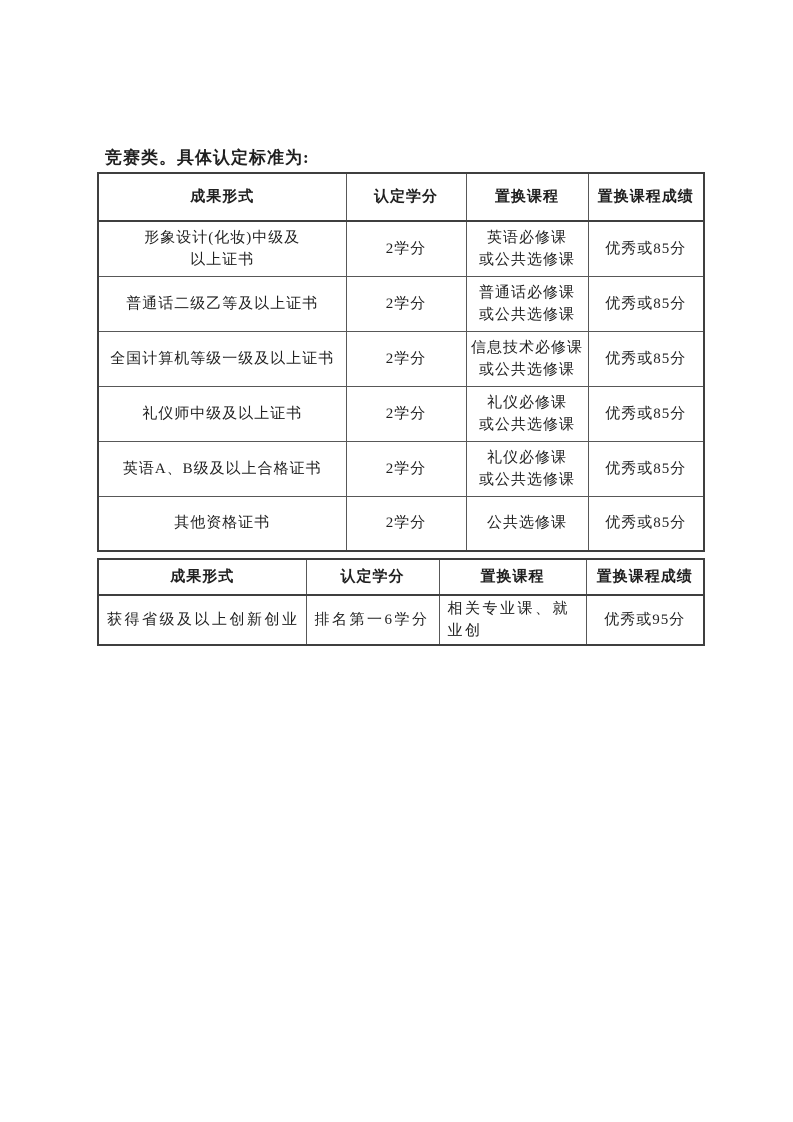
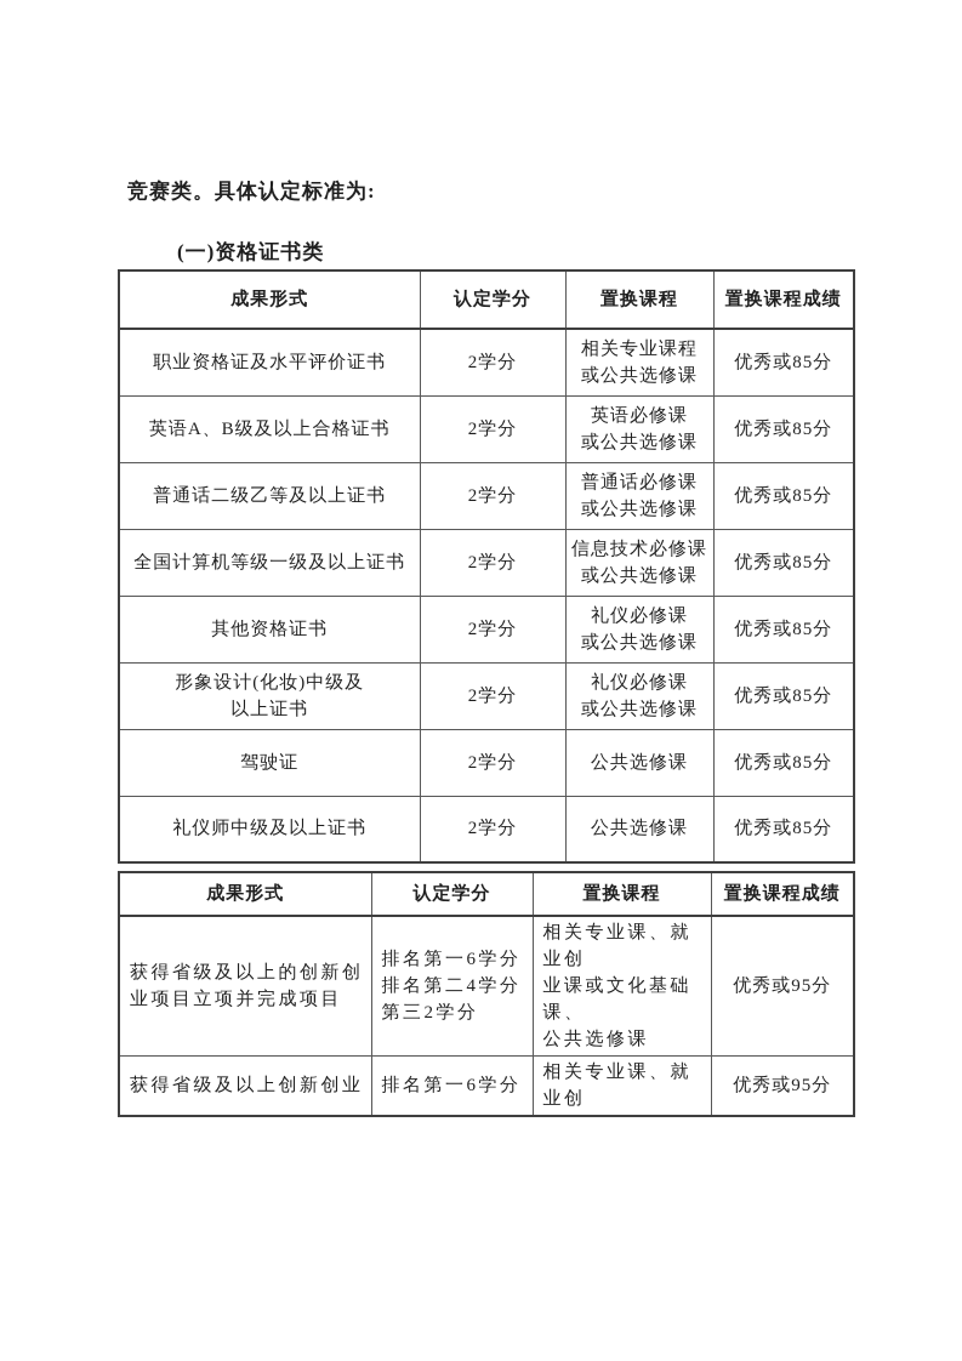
  竞赛类。具体认定标准为:
+ (一)资格证书类
  成果形式	认定学分	置换课程	置换课程成绩
+ 职业资格证及水平评价证书	2学分	相关专业课程 或公共选修课	优秀或85分
- 形象设计(化妆)中级及 以上证书	2学分	英语必修课 或公共选修课	优秀或85分
+ 英语A、B级及以上合格证书	2学分	英语必修课 或公共选修课	优秀或85分
  普通话二级乙等及以上证书	2学分	普通话必修课 或公共选修课	优秀或85分
  全国计算机等级一级及以上证书	2学分	信息技术必修课 或公共选修课	优秀或85分
- 礼仪师中级及以上证书	2学分	礼仪必修课 或公共选修课	优秀或85分
+ 其他资格证书	2学分	礼仪必修课 或公共选修课	优秀或85分
- 英语A、B级及以上合格证书	2学分	礼仪必修课 或公共选修课	优秀或85分
+ 形象设计(化妆)中级及 以上证书	2学分	礼仪必修课 或公共选修课	优秀或85分
+ 驾驶证	2学分	公共选修课	优秀或85分
- 其他资格证书	2学分	公共选修课	优秀或85分
+ 礼仪师中级及以上证书	2学分	公共选修课	优秀或85分
  成果形式	认定学分	置换课程	置换课程成绩
+ 获得省级及以上的创新创 业项目立项并完成项目	排名第一6学分 排名第二4学分 第三2学分	相关专业课、就业创 业课或文化基础课、 公共选修课	优秀或95分
  获得省级及以上创新创业	排名第一6学分	相关专业课、就业创	优秀或95分
